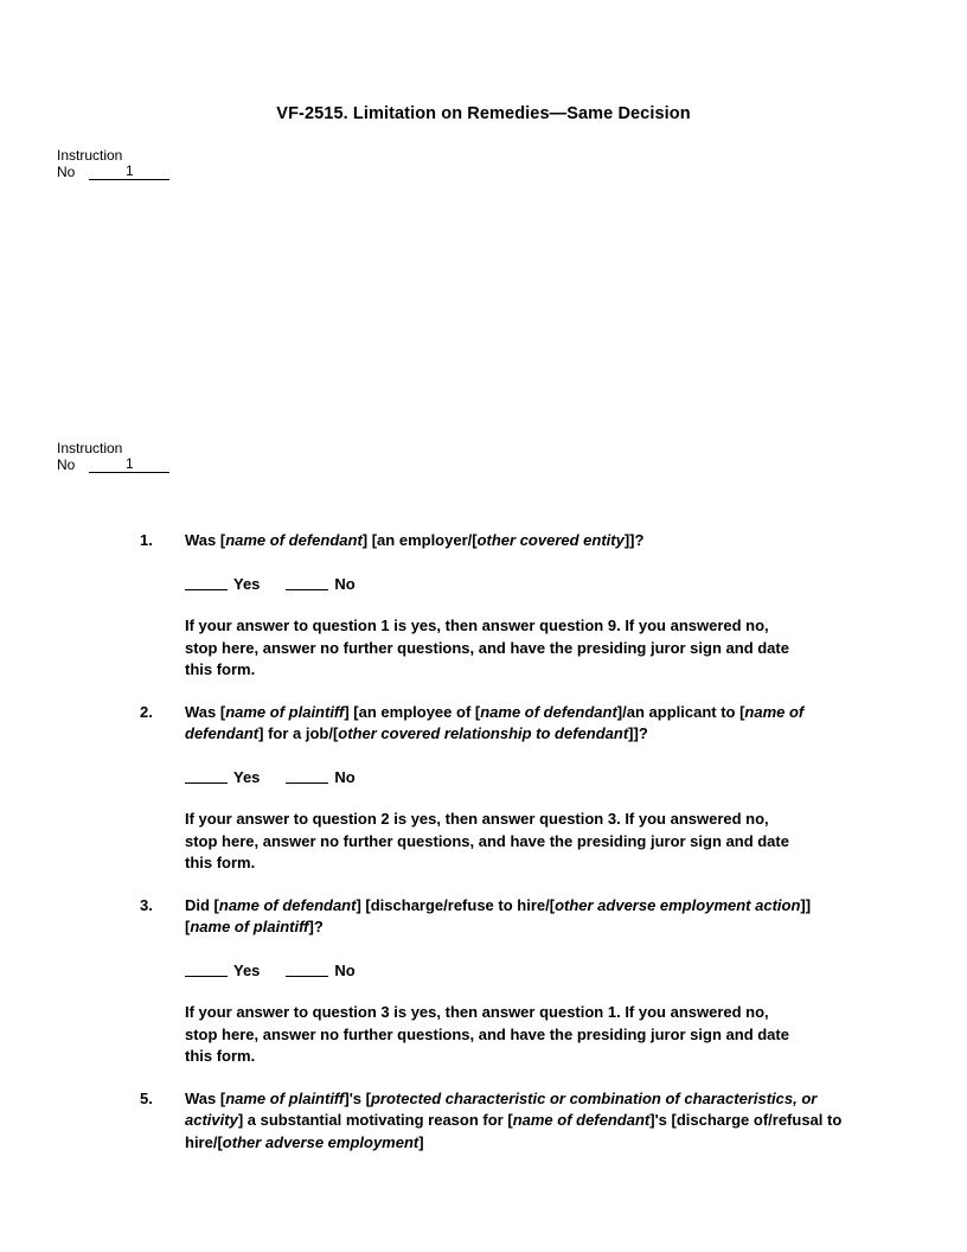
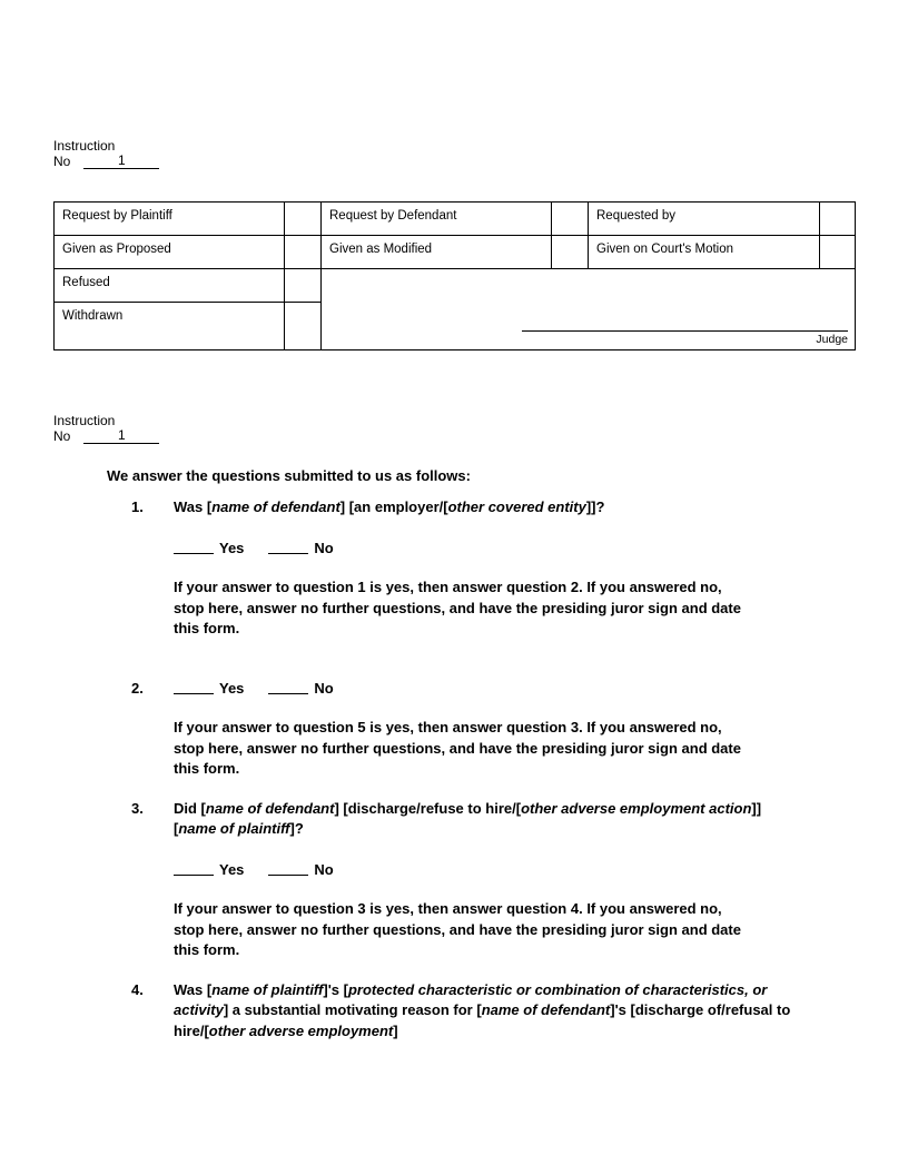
- VF-2515. Limitation on Remedies—Same Decision
  Instruction
  No
  1
+ Request by Plaintiff		Request by Defendant		Requested by
+ Given as Proposed		Given as Modified		Given on Court's Motion
+ Refused		Judge
+ Withdrawn
  Instruction
  No
  1
+ We answer the questions submitted to us as follows:
  1.
  Was [name of defendant] [an employer/[other covered entity]]?
  Yes No
- If your answer to question 1 is yes, then answer question 9. If you answered no, stop here, answer no further questions, and have the presiding juror sign and date this form.
+ If your answer to question 1 is yes, then answer question 2. If you answered no, stop here, answer no further questions, and have the presiding juror sign and date this form.
  2.
- Was [name of plaintiff] [an employee of [name of defendant]/an applicant to [name of defendant] for a job/[other covered relationship to defendant]]?
  Yes No
- If your answer to question 2 is yes, then answer question 3. If you answered no, stop here, answer no further questions, and have the presiding juror sign and date this form.
+ If your answer to question 5 is yes, then answer question 3. If you answered no, stop here, answer no further questions, and have the presiding juror sign and date this form.
  3.
  Did [name of defendant] [discharge/refuse to hire/[other adverse employment action]] [name of plaintiff]?
  Yes No
- If your answer to question 3 is yes, then answer question 1. If you answered no, stop here, answer no further questions, and have the presiding juror sign and date this form.
+ If your answer to question 3 is yes, then answer question 4. If you answered no, stop here, answer no further questions, and have the presiding juror sign and date this form.
- 5.
+ 4.
  Was [name of plaintiff]'s [protected characteristic or combination of characteristics, or activity] a substantial motivating reason for [name of defendant]'s [discharge of/refusal to hire/[other adverse employment]
